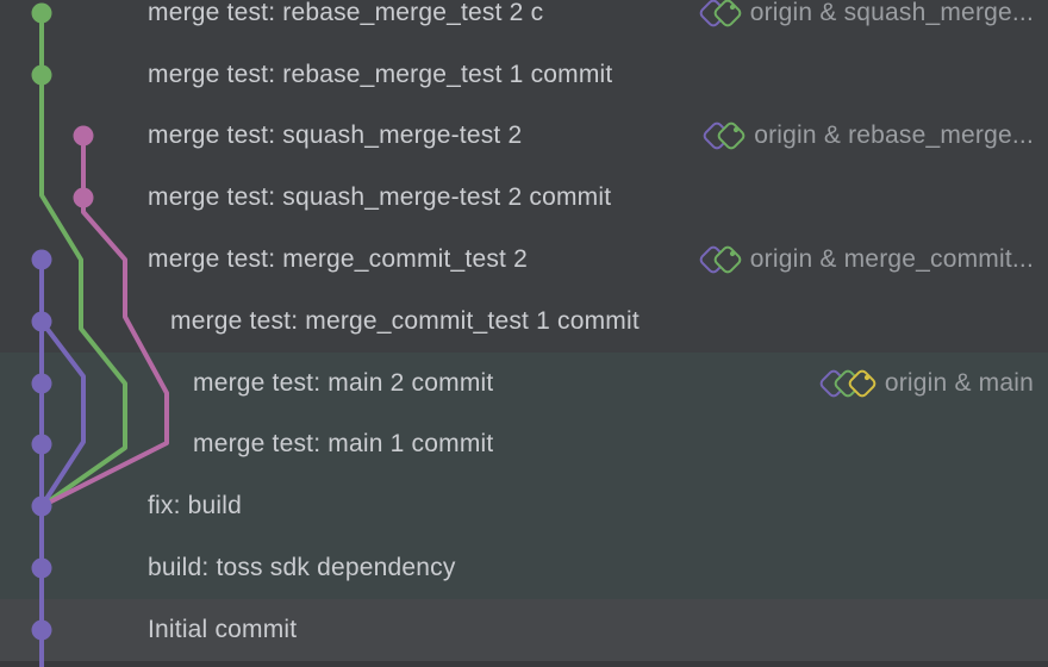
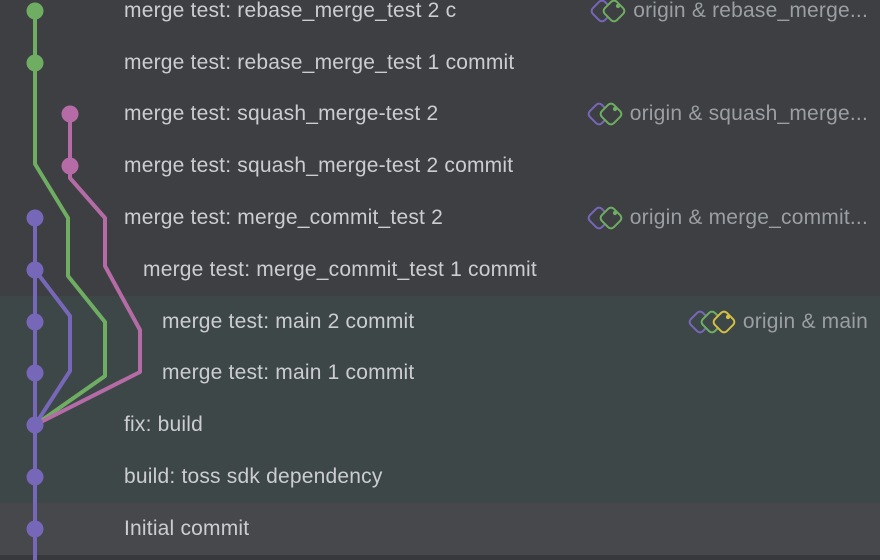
  merge test: rebase_merge_test 2 c
- origin & squash_merge...
+ origin & rebase_merge...
  merge test: rebase_merge_test 1 commit
  merge test: squash_merge-test 2
- origin & rebase_merge...
+ origin & squash_merge...
  merge test: squash_merge-test 2 commit
  merge test: merge_commit_test 2
  origin & merge_commit...
  merge test: merge_commit_test 1 commit
  merge test: main 2 commit
  origin & main
  merge test: main 1 commit
  fix: build
  build: toss sdk dependency
  Initial commit
